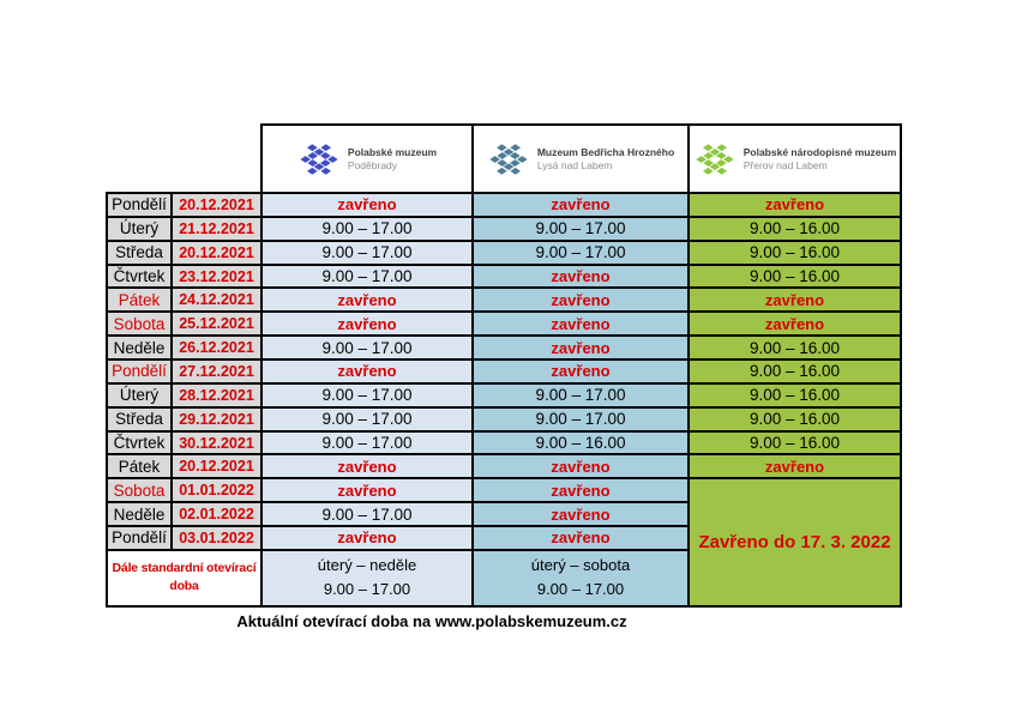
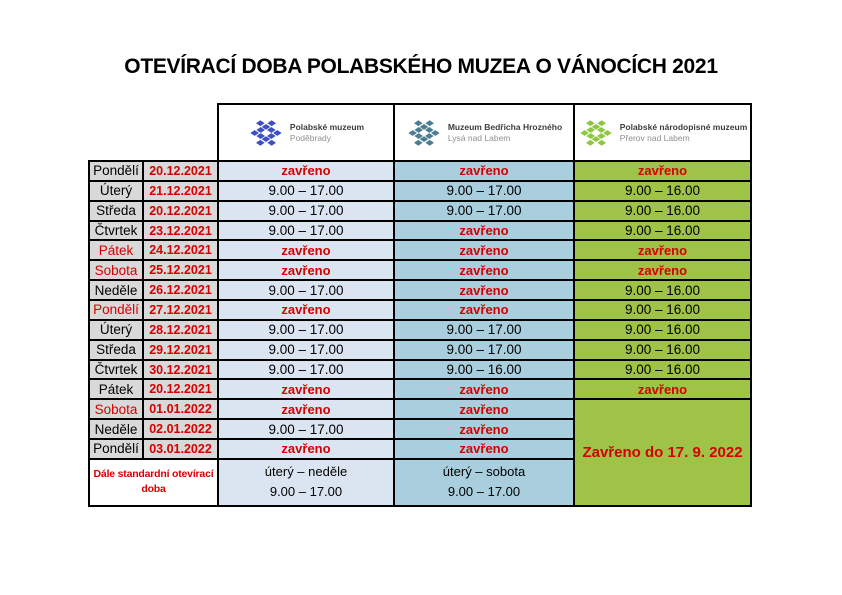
+ OTEVÍRACÍ DOBA POLABSKÉHO MUZEA O VÁNOCÍCH 2021
  		Polabské muzeum Poděbrady	Muzeum Bedřicha Hrozného Lysá nad Labem	Polabské národopisné muzeum Přerov nad Labem
  Pondělí	20.12.2021	zavřeno	zavřeno	zavřeno
  Úterý	21.12.2021	9.00 – 17.00	9.00 – 17.00	9.00 – 16.00
  Středa	20.12.2021	9.00 – 17.00	9.00 – 17.00	9.00 – 16.00
  Čtvrtek	23.12.2021	9.00 – 17.00	zavřeno	9.00 – 16.00
  Pátek	24.12.2021	zavřeno	zavřeno	zavřeno
  Sobota	25.12.2021	zavřeno	zavřeno	zavřeno
  Neděle	26.12.2021	9.00 – 17.00	zavřeno	9.00 – 16.00
  Pondělí	27.12.2021	zavřeno	zavřeno	9.00 – 16.00
  Úterý	28.12.2021	9.00 – 17.00	9.00 – 17.00	9.00 – 16.00
  Středa	29.12.2021	9.00 – 17.00	9.00 – 17.00	9.00 – 16.00
  Čtvrtek	30.12.2021	9.00 – 17.00	9.00 – 16.00	9.00 – 16.00
  Pátek	20.12.2021	zavřeno	zavřeno	zavřeno
- Sobota	01.01.2022	zavřeno	zavřeno	Zavřeno do 17. 3. 2022
+ Sobota	01.01.2022	zavřeno	zavřeno	Zavřeno do 17. 9. 2022
  Neděle	02.01.2022	9.00 – 17.00	zavřeno
  Pondělí	03.01.2022	zavřeno	zavřeno
  Dále standardní otevírací doba	úterý – neděle 9.00 – 17.00	úterý – sobota 9.00 – 17.00
- Aktuální otevírací doba na www.polabskemuzeum.cz
